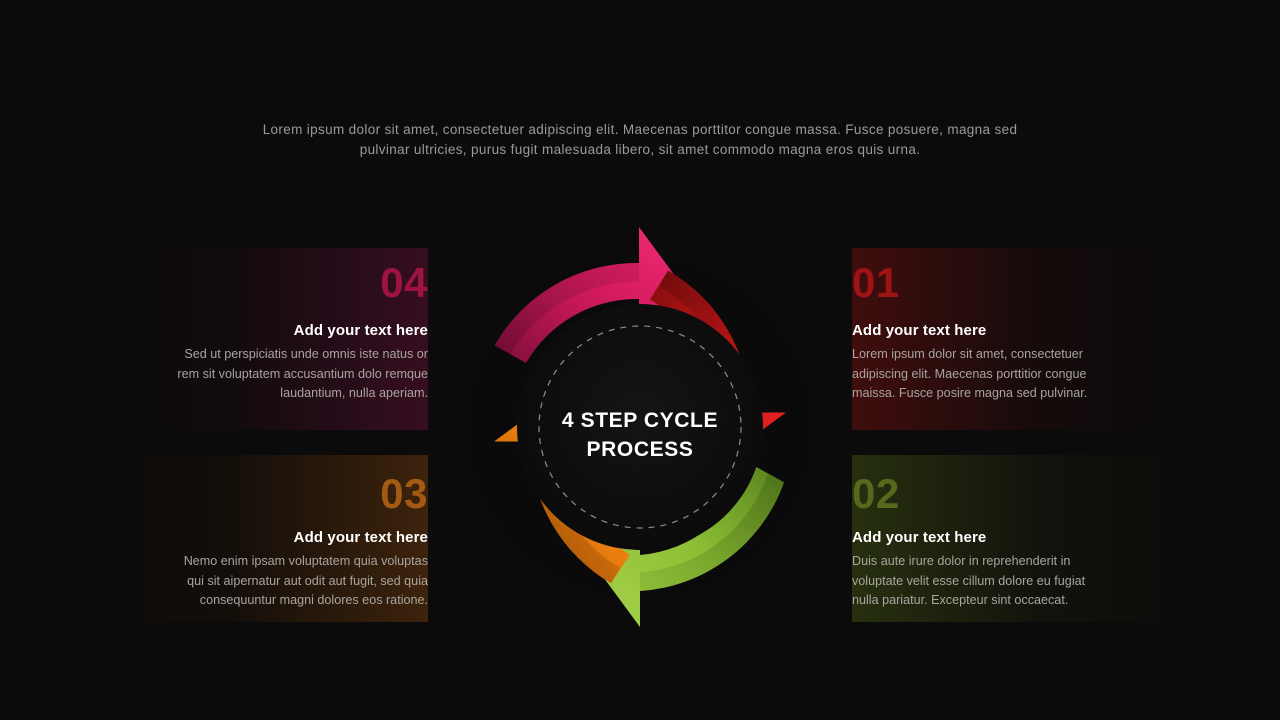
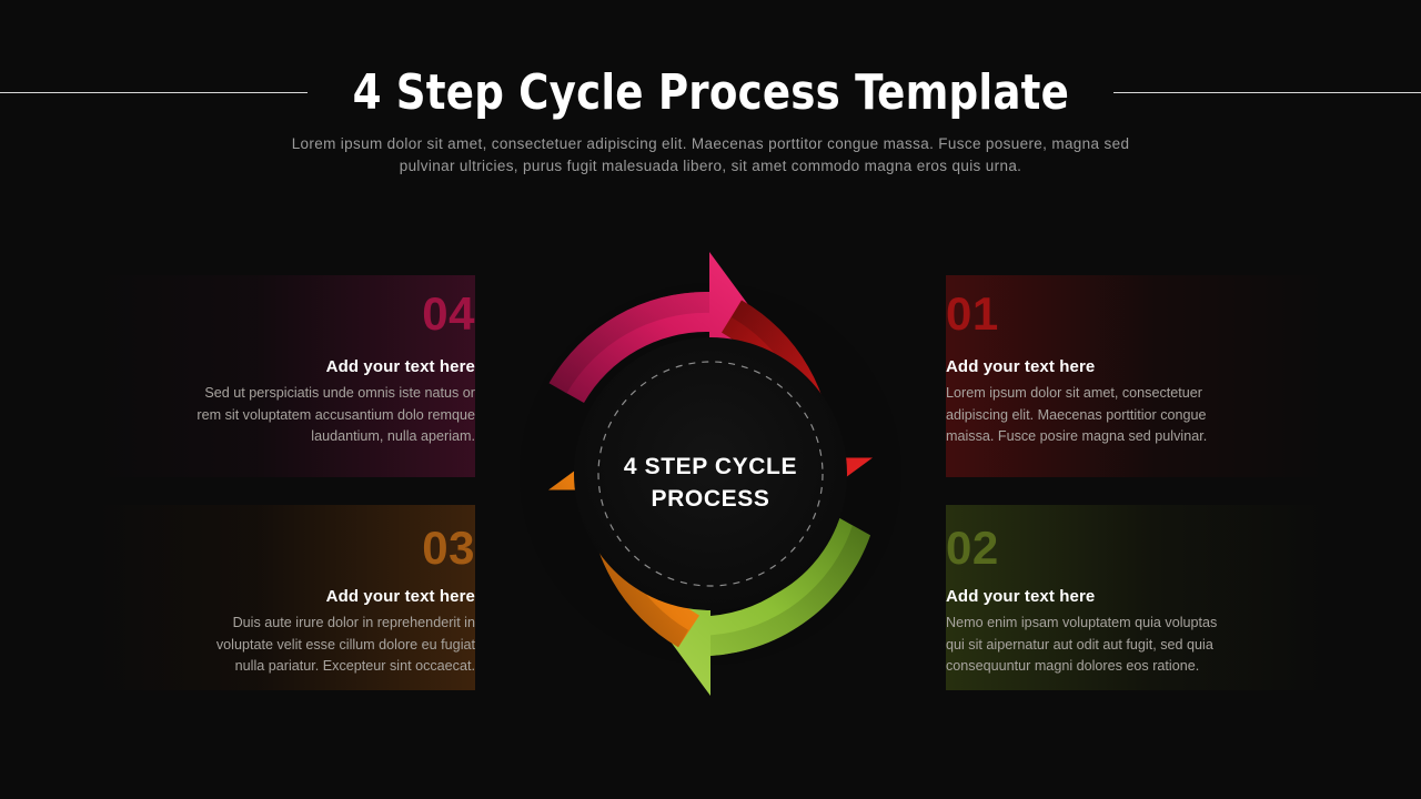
+ 4 Step Cycle Process Template
  Lorem ipsum dolor sit amet, consectetuer adipiscing elit. Maecenas porttitor congue massa. Fusce posuere, magna sed pulvinar ultricies, purus fugit malesuada libero, sit amet commodo magna eros quis urna.
  04
  Add your text here
  Sed ut perspiciatis unde omnis iste natus or rem sit voluptatem accusantium dolo remque laudantium, nulla aperiam.
  01
  Add your text here
  Lorem ipsum dolor sit amet, consectetuer adipiscing elit. Maecenas porttitior congue maissa. Fusce posire magna sed pulvinar.
  03
  Add your text here
- Nemo enim ipsam voluptatem quia voluptas qui sit aipernatur aut odit aut fugit, sed quia consequuntur magni dolores eos ratione.
+ Duis aute irure dolor in reprehenderit in voluptate velit esse cillum dolore eu fugiat nulla pariatur. Excepteur sint occaecat.
  02
  Add your text here
- Duis aute irure dolor in reprehenderit in voluptate velit esse cillum dolore eu fugiat nulla pariatur. Excepteur sint occaecat.
+ Nemo enim ipsam voluptatem quia voluptas qui sit aipernatur aut odit aut fugit, sed quia consequuntur magni dolores eos ratione.
  4 STEP CYCLE
  PROCESS
